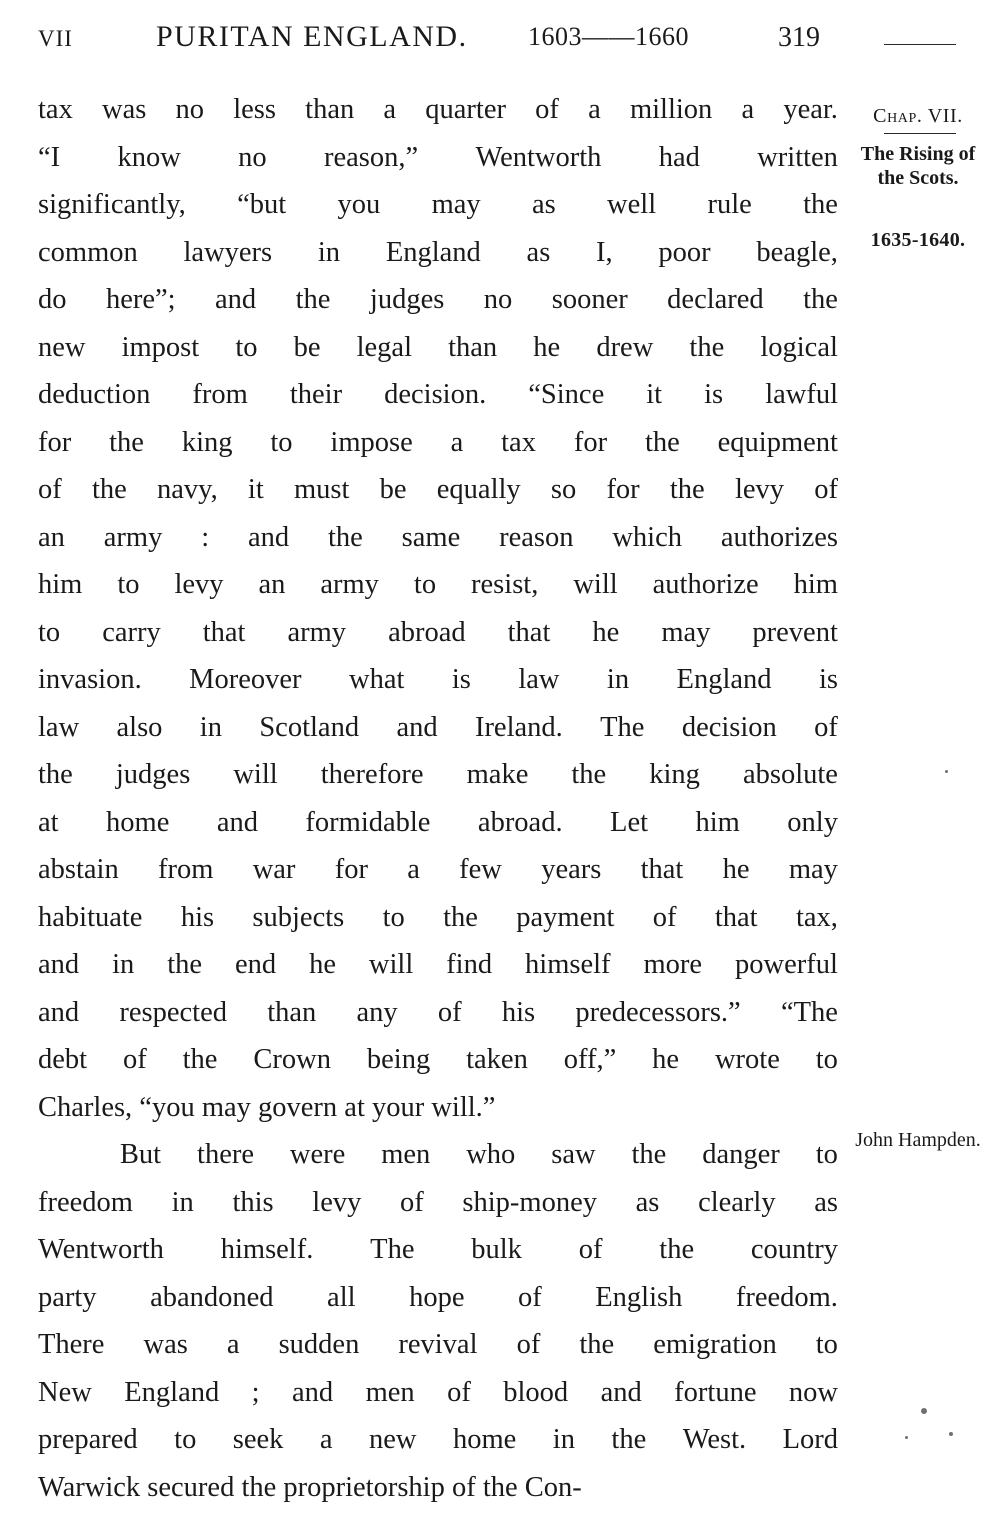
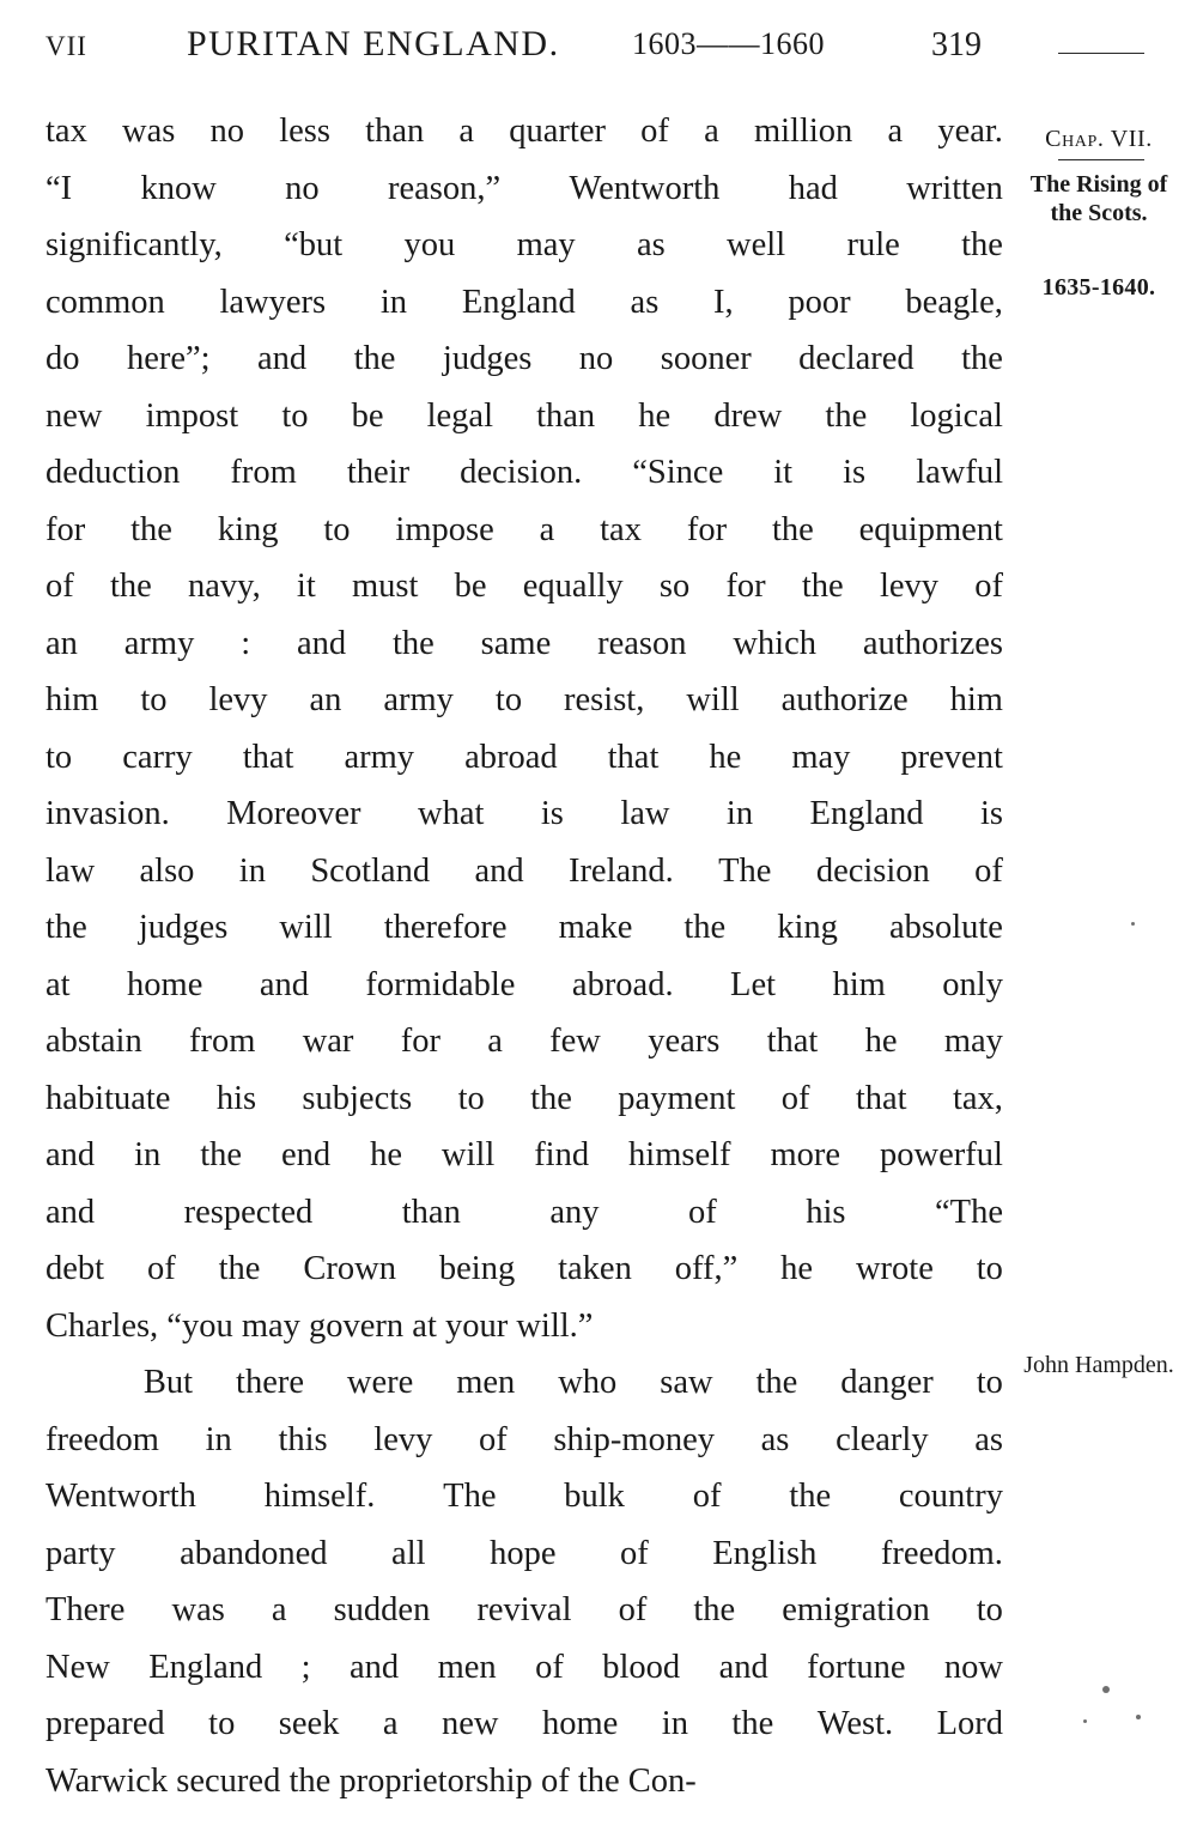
  VII
  PURITAN ENGLAND.
  1603——1660
  319
  tax
  was
  no
  less
  than
  a
  quarter
  of
  a
  million
  a
  year.
  “I
  know
  no
  reason,”
  Wentworth
  had
  written
  significantly,
  “but
  you
  may
  as
  well
  rule
  the
  common
  lawyers
  in
  England
  as
  I,
  poor
  beagle,
  do
  here”;
  and
  the
  judges
  no
  sooner
  declared
  the
  new
  impost
  to
  be
  legal
  than
  he
  drew
  the
  logical
  deduction
  from
  their
  decision.
  “Since
  it
  is
  lawful
  for
  the
  king
  to
  impose
  a
  tax
  for
  the
  equipment
  of
  the
  navy,
  it
  must
  be
  equally
  so
  for
  the
  levy
  of
  an
  army
  :
  and
  the
  same
  reason
  which
  authorizes
  him
  to
  levy
  an
  army
  to
  resist,
  will
  authorize
  him
  to
  carry
  that
  army
  abroad
  that
  he
  may
  prevent
  invasion.
  Moreover
  what
  is
  law
  in
  England
  is
  law
  also
  in
  Scotland
  and
  Ireland.
  The
  decision
  of
  the
  judges
  will
  therefore
  make
  the
  king
  absolute
  at
  home
  and
  formidable
  abroad.
  Let
  him
  only
  abstain
  from
  war
  for
  a
  few
  years
  that
  he
  may
  habituate
  his
  subjects
  to
  the
  payment
  of
  that
  tax,
  and
  in
  the
  end
  he
  will
  find
  himself
  more
  powerful
  and
  respected
  than
  any
  of
  his
- predecessors.”
  “The
  debt
  of
  the
  Crown
  being
  taken
  off,”
  he
  wrote
  to
  Charles, “you may govern at your will.”
  But
  there
  were
  men
  who
  saw
  the
  danger
  to
  freedom
  in
  this
  levy
  of
  ship-money
  as
  clearly
  as
  Wentworth
  himself.
  The
  bulk
  of
  the
  country
  party
  abandoned
  all
  hope
  of
  English
  freedom.
  There
  was
  a
  sudden
  revival
  of
  the
  emigration
  to
  New
  England
  ;
  and
  men
  of
  blood
  and
  fortune
  now
  prepared
  to
  seek
  a
  new
  home
  in
  the
  West.
  Lord
  Warwick secured the proprietorship of the Con-
  Chap. VII.
  The Rising of the Scots.
  1635-1640.
  John Hampden.
